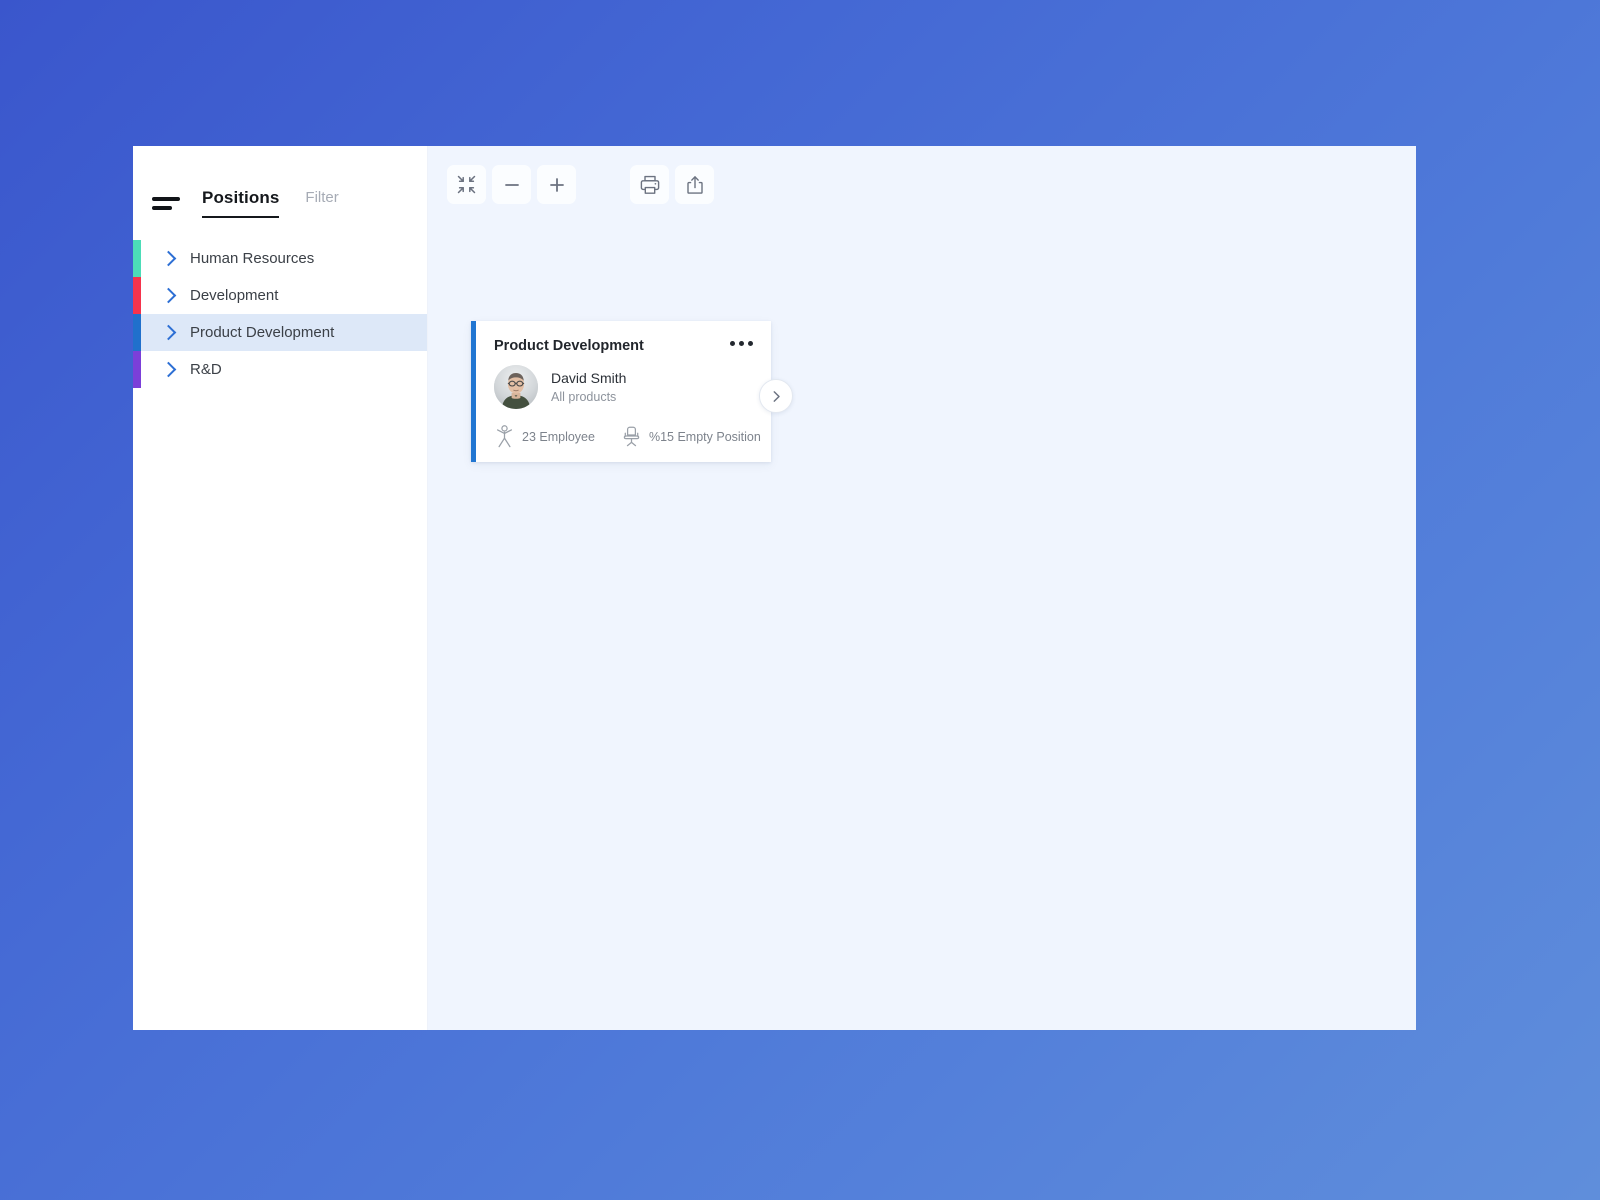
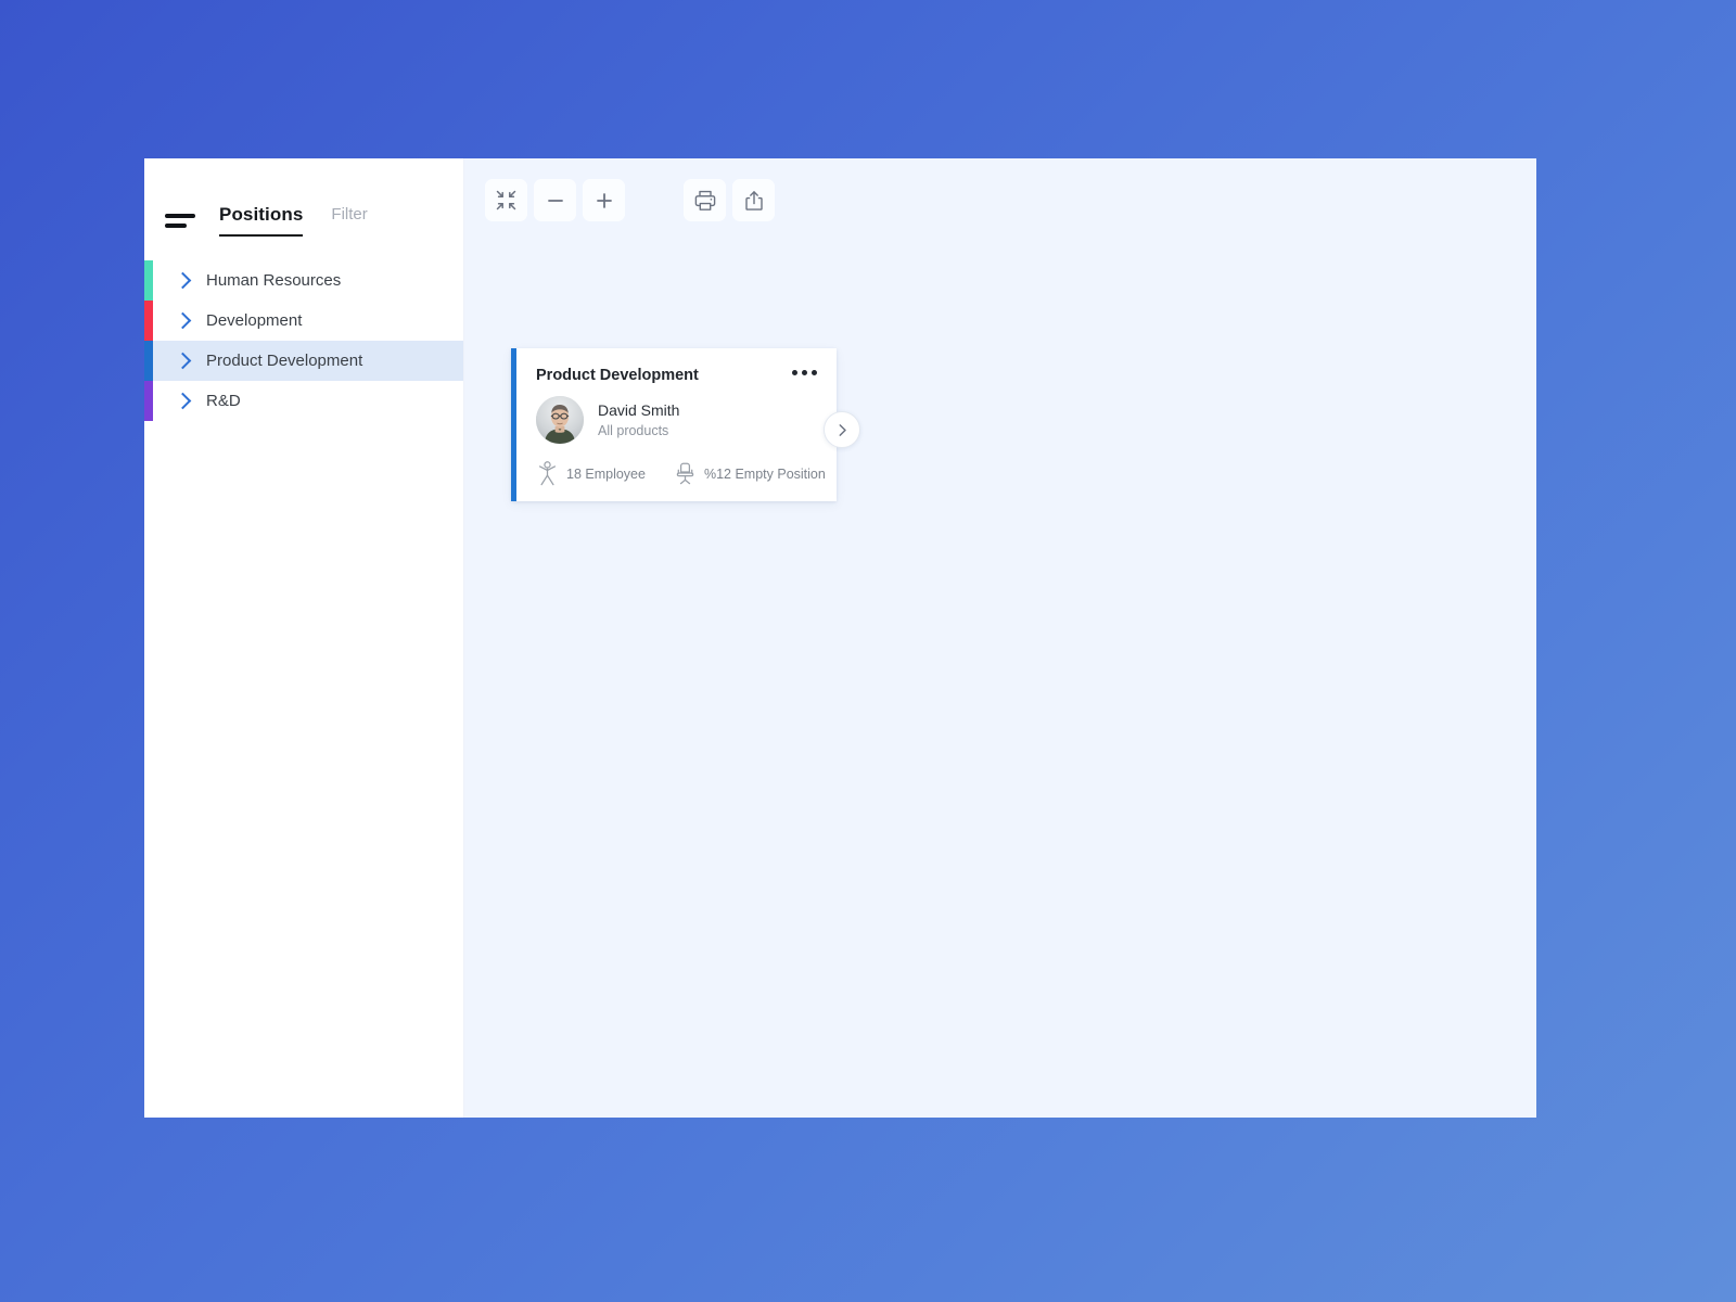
  Positions
  Filter
  Human Resources
  Development
  Product Development
  R&D
  Product Development
  David Smith
  All products
- 23 Employee
+ 18 Employee
- %15 Empty Position
+ %12 Empty Position
